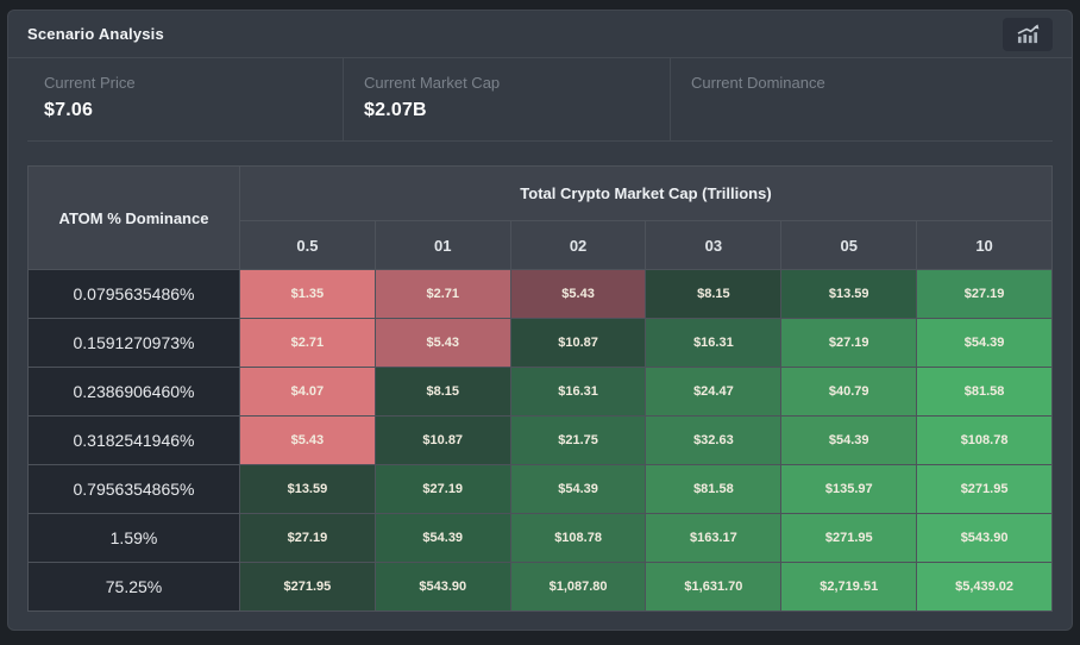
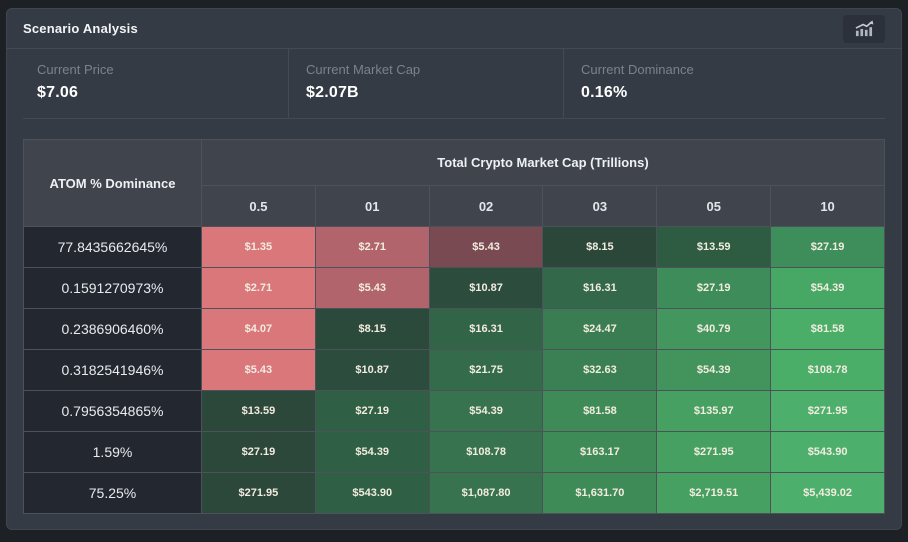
  Scenario Analysis
  Current Price
  $7.06
  Current Market Cap
  $2.07B
  Current Dominance
+ 0.16%
  ATOM % Dominance	Total Crypto Market Cap (Trillions)
  0.5	01	02	03	05	10
- 0.0795635486%	$1.35	$2.71	$5.43	$8.15	$13.59	$27.19
+ 77.8435662645%	$1.35	$2.71	$5.43	$8.15	$13.59	$27.19
  0.1591270973%	$2.71	$5.43	$10.87	$16.31	$27.19	$54.39
  0.2386906460%	$4.07	$8.15	$16.31	$24.47	$40.79	$81.58
  0.3182541946%	$5.43	$10.87	$21.75	$32.63	$54.39	$108.78
  0.7956354865%	$13.59	$27.19	$54.39	$81.58	$135.97	$271.95
  1.59%	$27.19	$54.39	$108.78	$163.17	$271.95	$543.90
  75.25%	$271.95	$543.90	$1,087.80	$1,631.70	$2,719.51	$5,439.02
